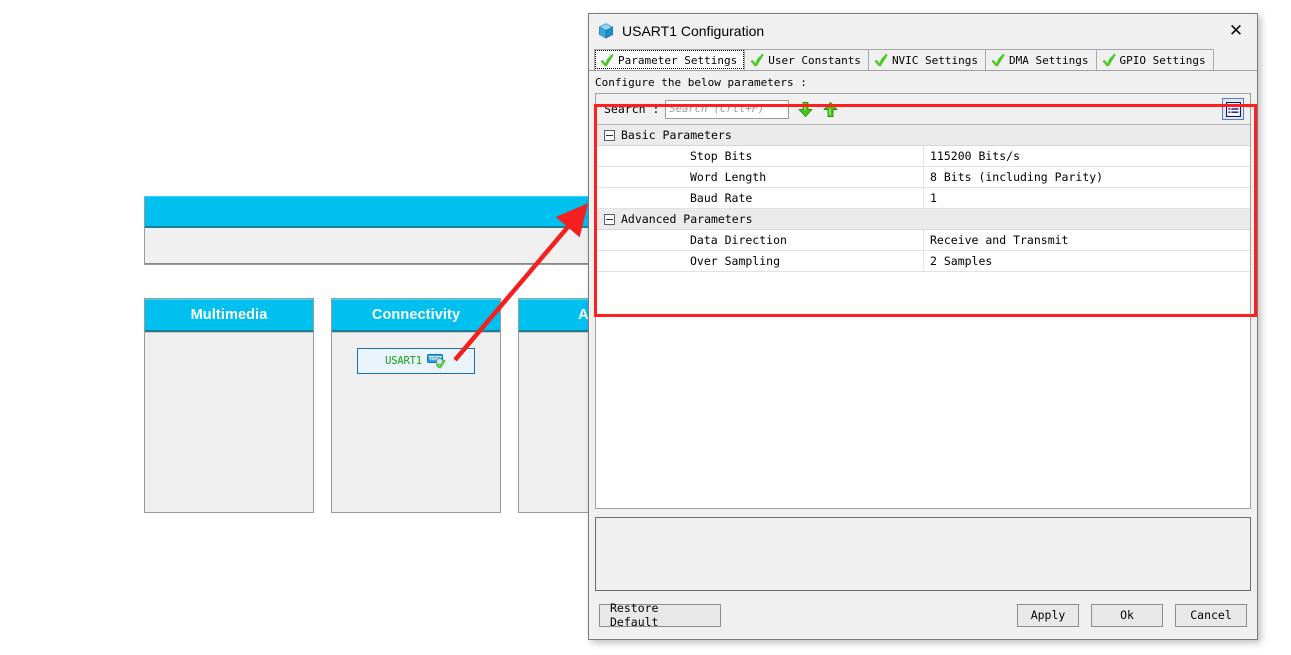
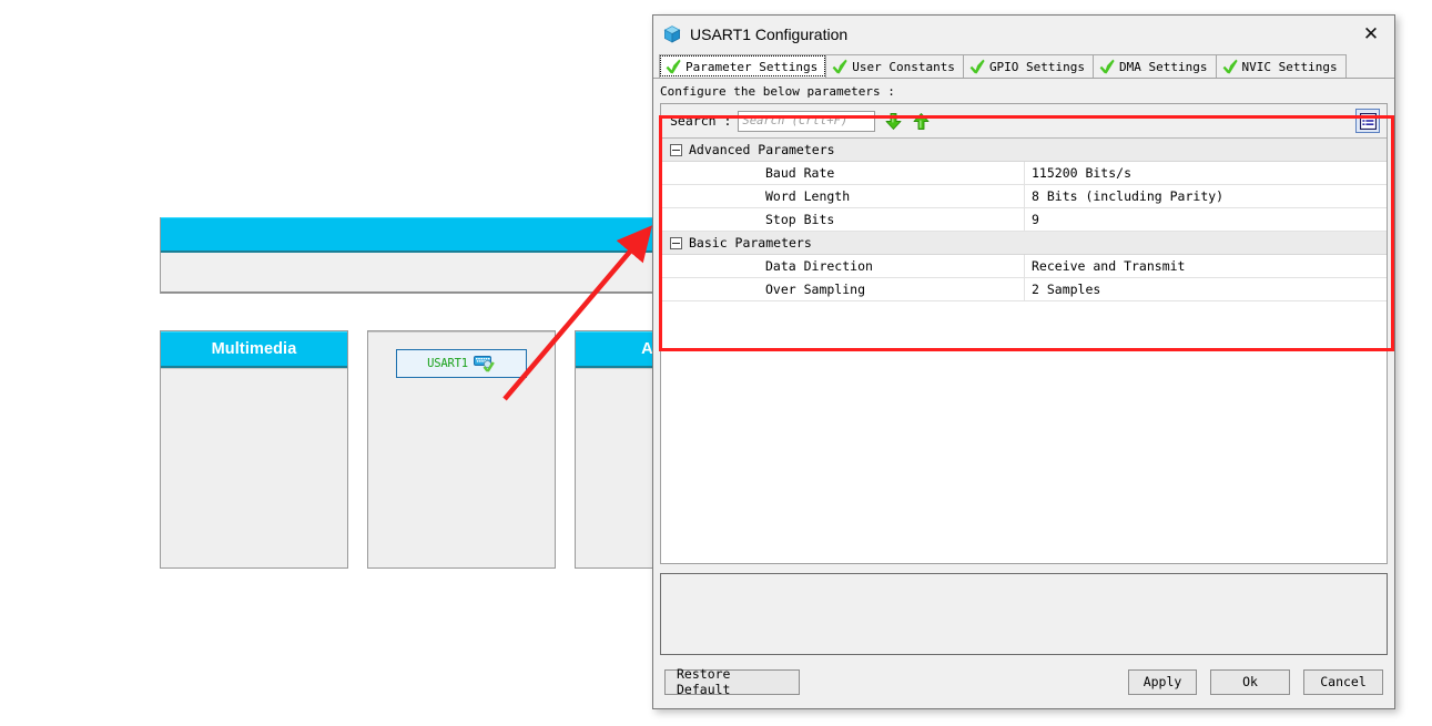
  Multimedia
- Connectivity
  USART1
  USART1 Configuration
  ✕
  Parameter Settings
  User Constants
- NVIC Settings
+ GPIO Settings
  DMA Settings
- GPIO Settings
+ NVIC Settings
  Configure the below parameters :
  Search :
  Search (Crtl+F)
- Basic Parameters
+ Advanced Parameters
- Stop Bits
+ Baud Rate
  115200 Bits/s
  Word Length
  8 Bits (including Parity)
- Baud Rate
+ Stop Bits
- 1
+ 9
- Advanced Parameters
+ Basic Parameters
  Data Direction
  Receive and Transmit
  Over Sampling
  2 Samples
  Restore Default
  Apply
  Ok
  Cancel
